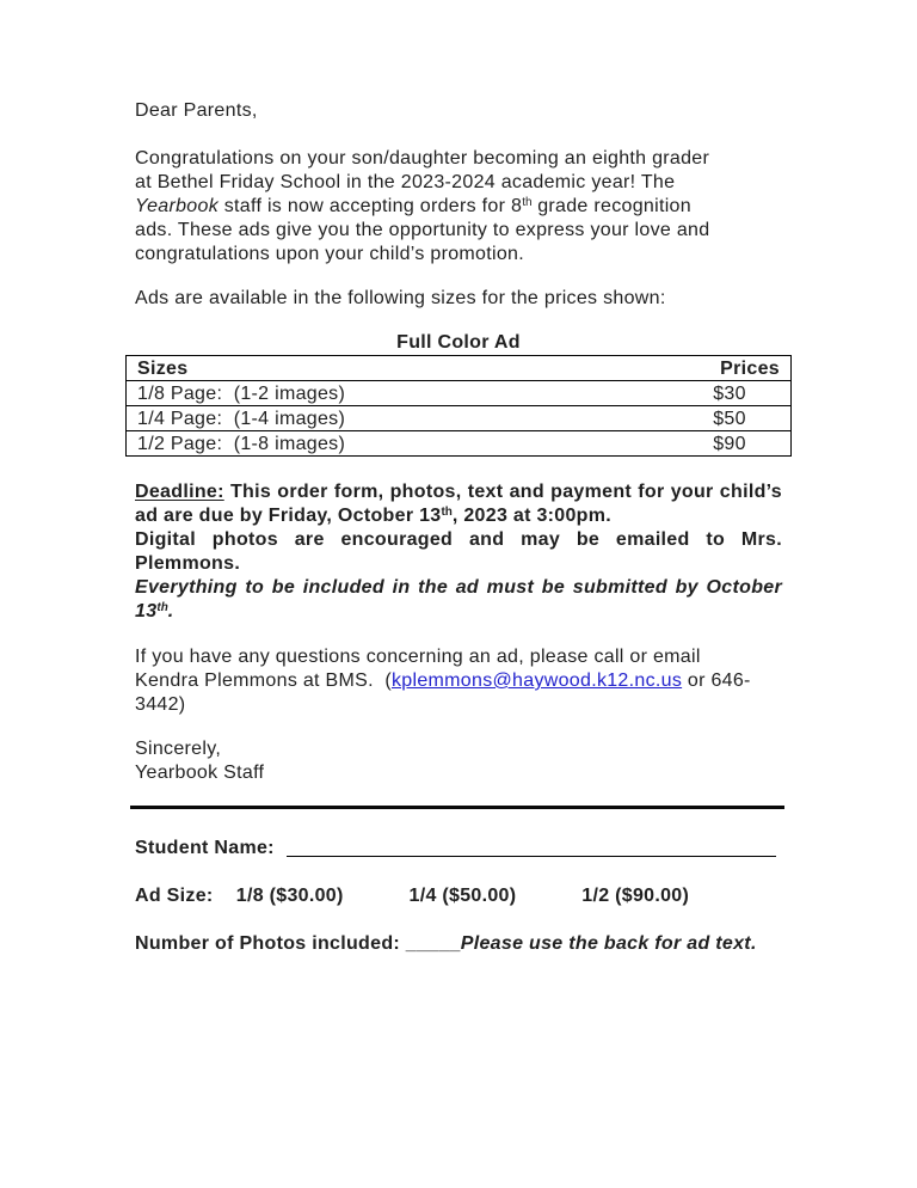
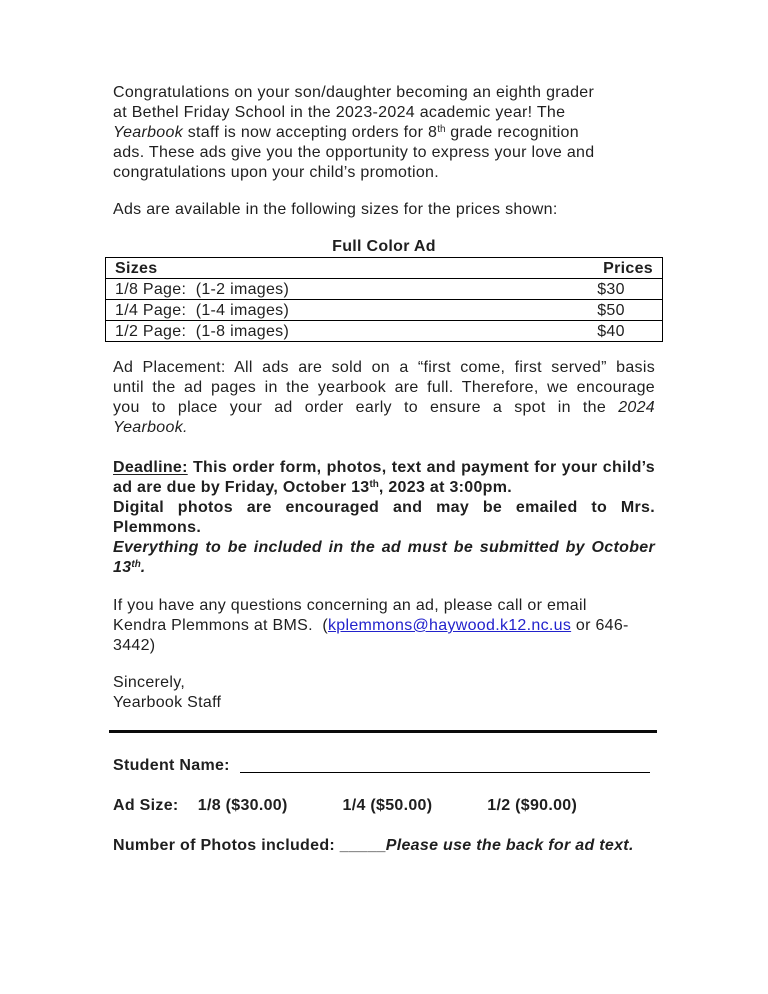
- Dear Parents,
  Congratulations on your son/daughter becoming an eighth grader
  at Bethel Friday School in the 2023-2024 academic year! The
  Yearbook staff is now accepting orders for 8th grade recognition
  ads. These ads give you the opportunity to express your love and
  congratulations upon your child’s promotion.
  Ads are available in the following sizes for the prices shown:
  Full Color Ad
  Sizes	Prices
  1/8 Page: (1-2 images)	$30
  1/4 Page: (1-4 images)	$50
- 1/2 Page: (1-8 images)	$90
+ 1/2 Page: (1-8 images)	$40
+ Ad Placement: All ads are sold on a “first come, first served” basis
+ until the ad pages in the yearbook are full. Therefore, we encourage
+ you to place your ad order early to ensure a spot in the 2024
+ Yearbook.
  Deadline: This order form, photos, text and payment for your child’s
  ad are due by Friday, October 13th, 2023 at 3:00pm.
  Digital photos are encouraged and may be emailed to Mrs.
  Plemmons.
  Everything to be included in the ad must be submitted by October
  13th.
  If you have any questions concerning an ad, please call or email
  Kendra Plemmons at BMS. (kplemmons@haywood.k12.nc.us or 646-
  3442)
  Sincerely,
  Yearbook Staff
  Student Name:
  Ad Size: 1/8 ($30.00) 1/4 ($50.00) 1/2 ($90.00)
  Number of Photos included: _____Please use the back for ad text.
